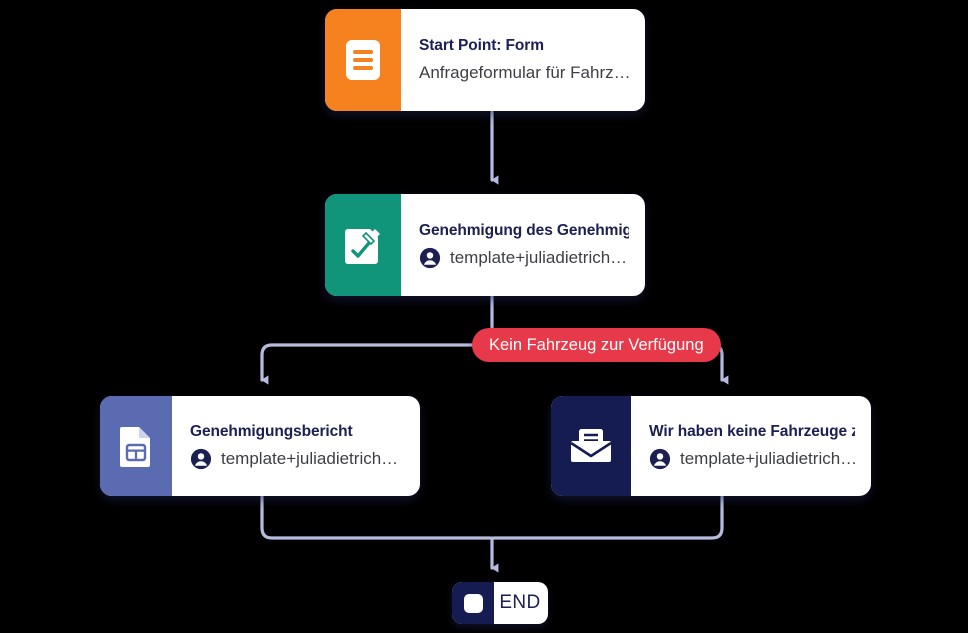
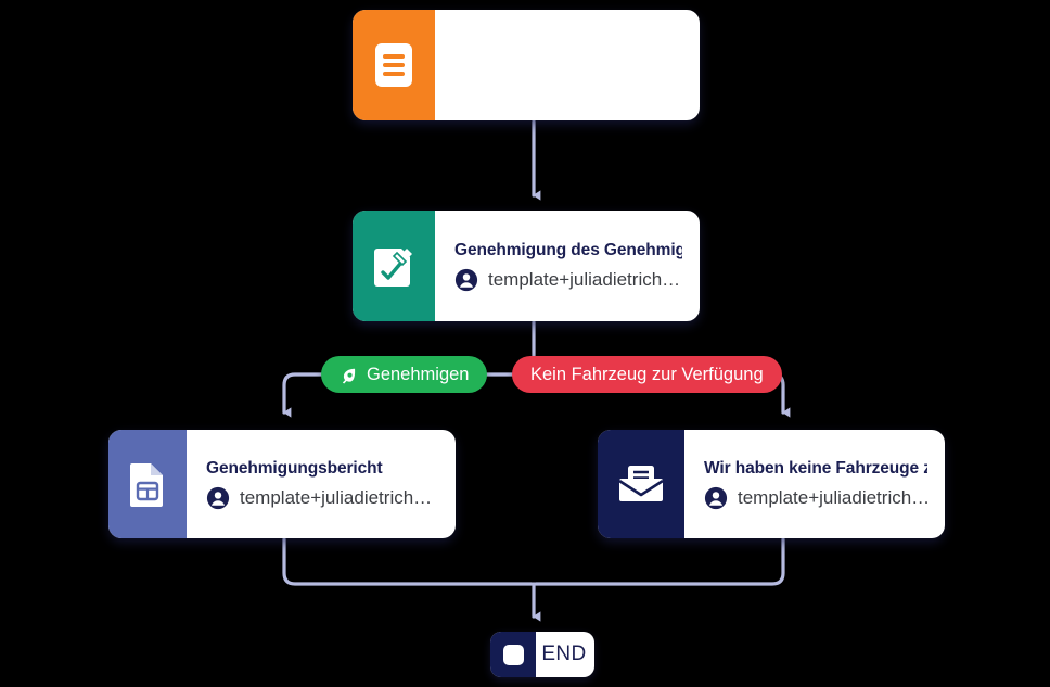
- Start Point: Form
- Anfrageformular für Fahrz…
  Genehmigung des Genehmig
  template+juliadietrich…
+ Genehmigen
  Kein Fahrzeug zur Verfügung
  Genehmigungsbericht
  template+juliadietrich…
  Wir haben keine Fahrzeuge
  template+juliadietrich…
  END
